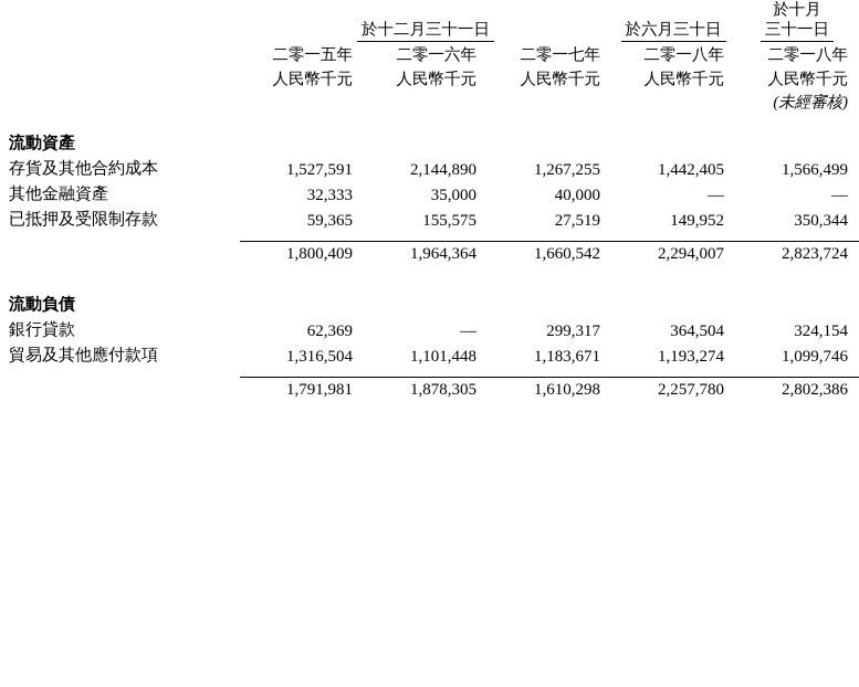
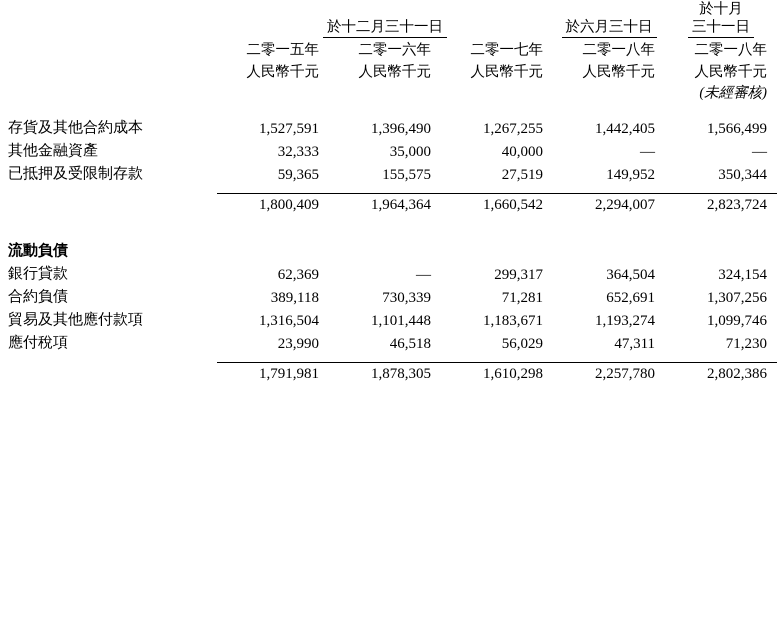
  	於十二月三十一日	於六月三十日	於十月 三十一日
  	二零一五年	二零一六年	二零一七年	二零一八年	二零一八年
  	人民幣千元	人民幣千元	人民幣千元	人民幣千元	人民幣千元
  					(未經審核)
- 流動資產
- 存貨及其他合約成本	1,527,591	2,144,890	1,267,255	1,442,405	1,566,499
+ 存貨及其他合約成本	1,527,591	1,396,490	1,267,255	1,442,405	1,566,499
  其他金融資產	32,333	35,000	40,000	—	—
  已抵押及受限制存款	59,365	155,575	27,519	149,952	350,344
  	1,800,409	1,964,364	1,660,542	2,294,007	2,823,724
  流動負債
  銀行貸款	62,369	—	299,317	364,504	324,154
+ 合約負債	389,118	730,339	71,281	652,691	1,307,256
  貿易及其他應付款項	1,316,504	1,101,448	1,183,671	1,193,274	1,099,746
+ 應付稅項	23,990	46,518	56,029	47,311	71,230
  	1,791,981	1,878,305	1,610,298	2,257,780	2,802,386
